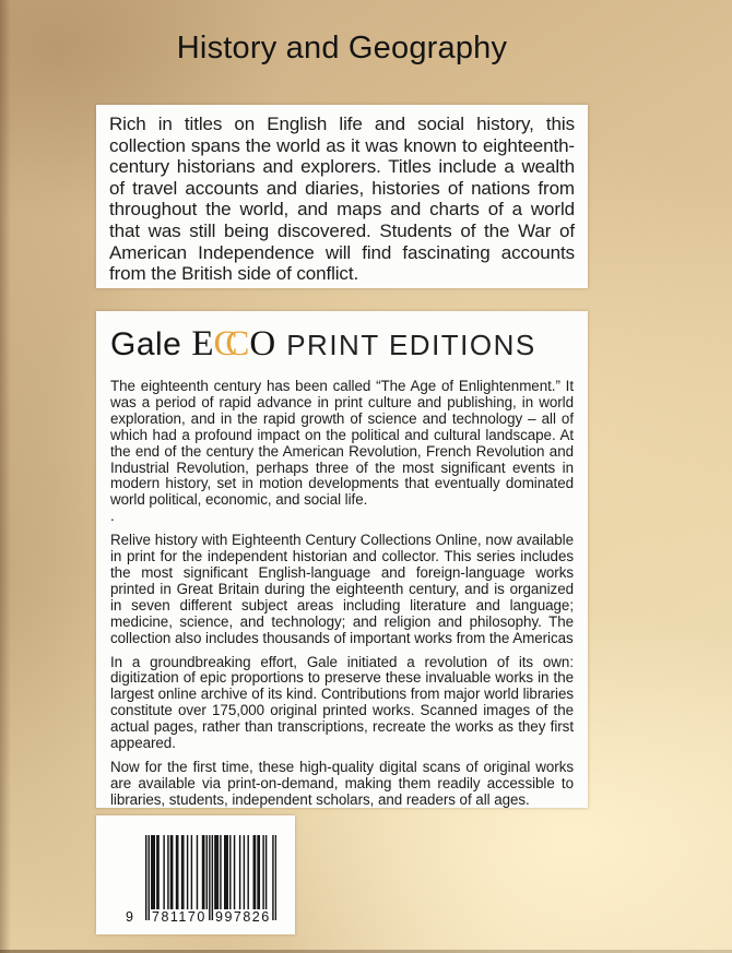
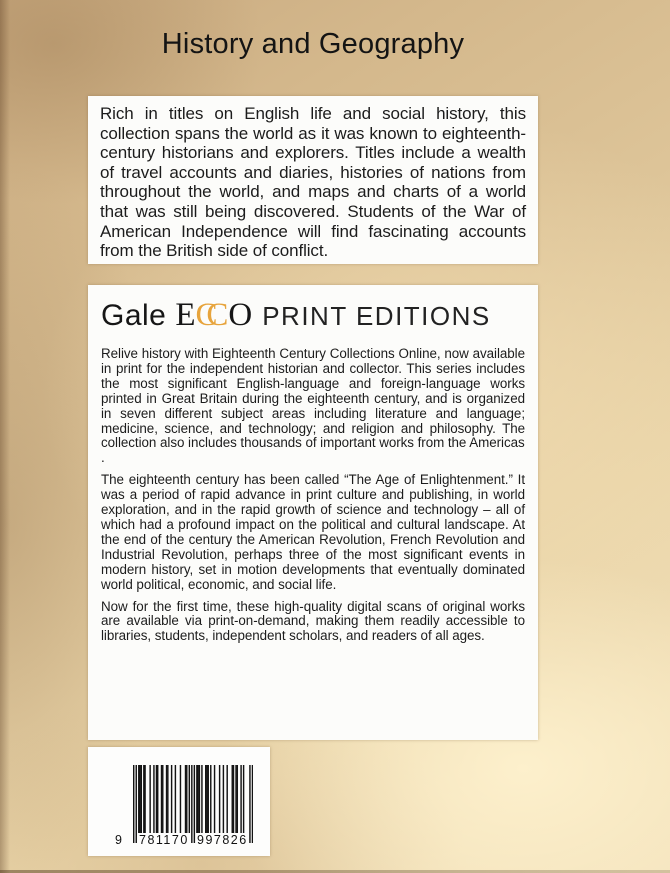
  History and Geography
  Rich in titles on English life and social history, this collection spans the world as it was known to eighteenth-century historians and explorers. Titles include a wealth of travel accounts and diaries, histories of nations from throughout the world, and maps and charts of a world that was still being discovered. Students of the War of American Independence will find fascinating accounts from the British side of conflict.
  Gale ECCO PRINT EDITIONS
- The eighteenth century has been called “The Age of Enlightenment.” It was a period of rapid advance in print culture and publishing, in world exploration, and in the rapid growth of science and technology – all of which had a profound impact on the political and cultural landscape. At the end of the century the American Revolution, French Revolution and Industrial Revolution, perhaps three of the most significant events in modern history, set in motion developments that eventually dominated world political, economic, and social life.
+ Relive history with Eighteenth Century Collections Online, now available in print for the independent historian and collector. This series includes the most significant English-language and foreign-language works printed in Great Britain during the eighteenth century, and is organized in seven different subject areas including literature and language; medicine, science, and technology; and religion and philosophy. The collection also includes thousands of important works from the Americas
  .
- Relive history with Eighteenth Century Collections Online, now available in print for the independent historian and collector. This series includes the most significant English-language and foreign-language works printed in Great Britain during the eighteenth century, and is organized in seven different subject areas including literature and language; medicine, science, and technology; and religion and philosophy. The collection also includes thousands of important works from the Americas
+ The eighteenth century has been called “The Age of Enlightenment.” It was a period of rapid advance in print culture and publishing, in world exploration, and in the rapid growth of science and technology – all of which had a profound impact on the political and cultural landscape. At the end of the century the American Revolution, French Revolution and Industrial Revolution, perhaps three of the most significant events in modern history, set in motion developments that eventually dominated world political, economic, and social life.
- In a groundbreaking effort, Gale initiated a revolution of its own: digitization of epic proportions to preserve these invaluable works in the largest online archive of its kind. Contributions from major world libraries constitute over 175,000 original printed works. Scanned images of the actual pages, rather than transcriptions, recreate the works as they first appeared.
  Now for the first time, these high-quality digital scans of original works are available via print-on-demand, making them readily accessible to libraries, students, independent scholars, and readers of all ages.
  9
  781170
  997826
